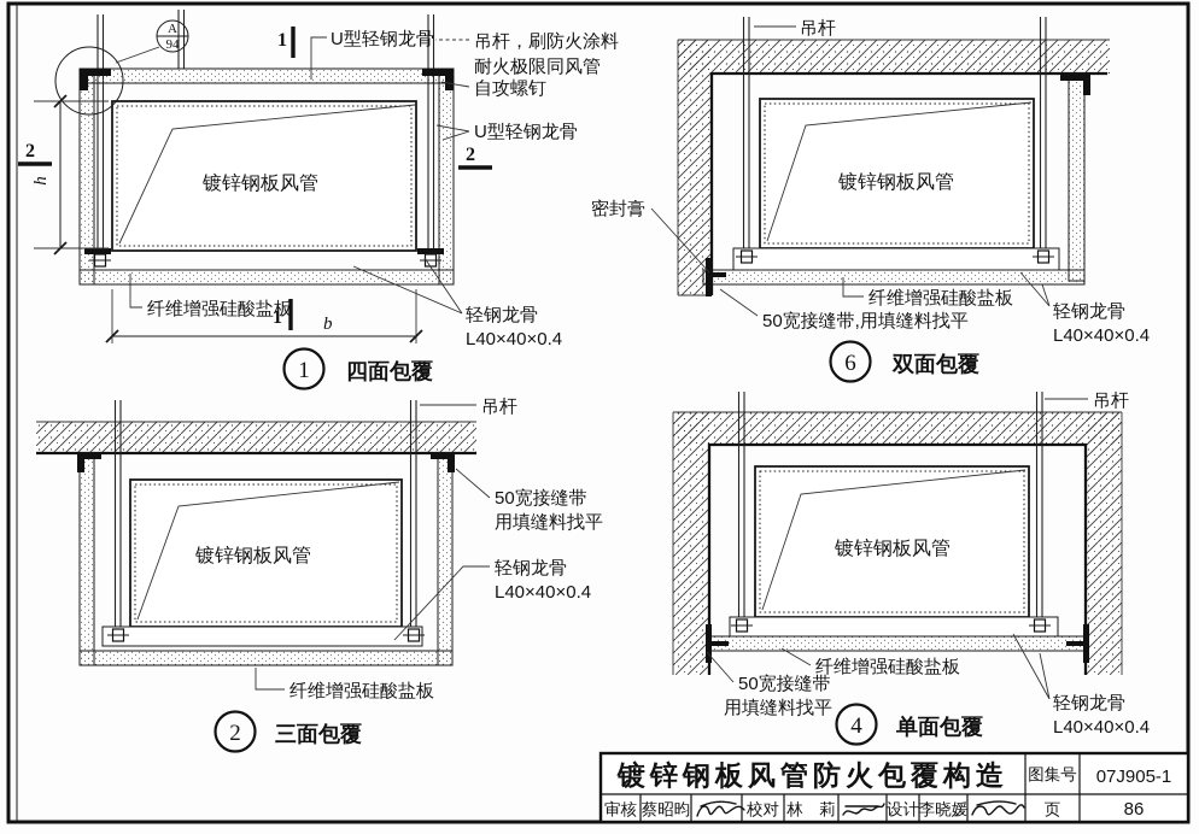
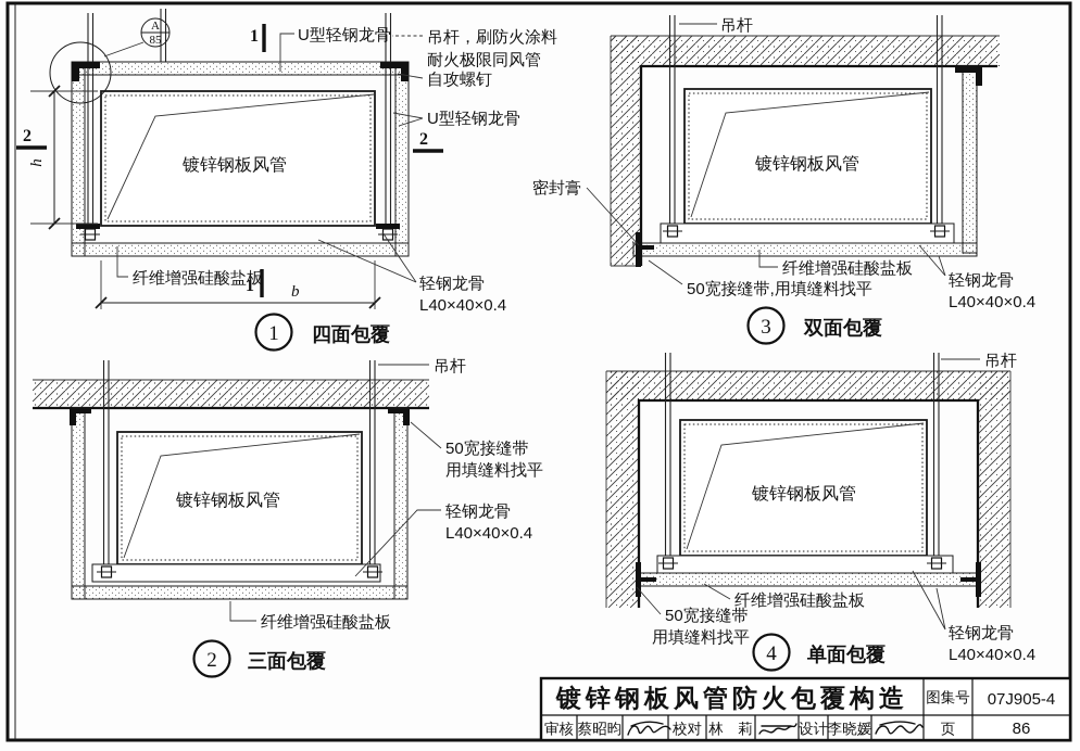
  A
- 94
+ 85
  1
  1
  2
  2
  b
  U型轻钢龙骨
  吊杆，刷防火涂料
  耐火极限同风管
  自攻螺钉
  U型轻钢龙骨
  镀锌钢板风管
  纤维增强硅酸盐板
  轻钢龙骨
  L40×40×0.4
  1
  四面包覆
  吊杆
  密封膏
  镀锌钢板风管
  纤维增强硅酸盐板
  50宽接缝带,用填缝料找平
  轻钢龙骨
  L40×40×0.4
- 6
+ 3
  双面包覆
  吊杆
  50宽接缝带
  用填缝料找平
  轻钢龙骨
  L40×40×0.4
  镀锌钢板风管
  纤维增强硅酸盐板
  2
  三面包覆
  吊杆
  镀锌钢板风管
  纤维增强硅酸盐板
  50宽接缝带
  用填缝料找平
  轻钢龙骨
  L40×40×0.4
  4
  单面包覆
  镀锌钢板风管防火包覆构造
  图集号
- 07J905-1
+ 07J905-4
  审核
  蔡昭昀
  校对
  林 莉
  设计
  李晓媛
  页
  86
